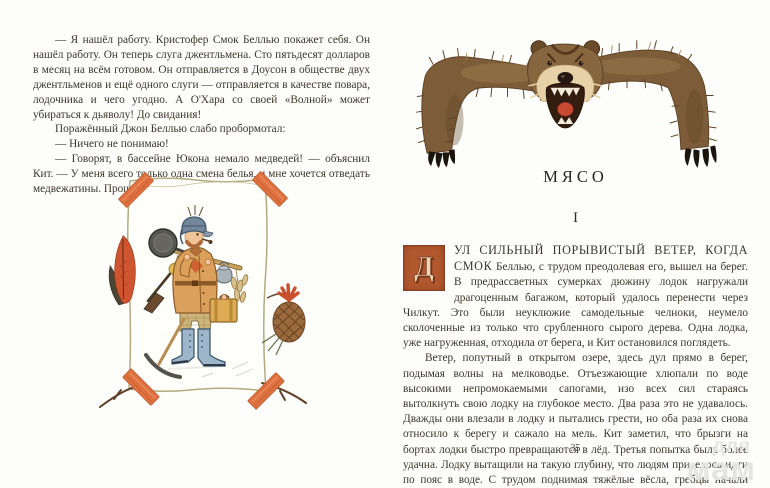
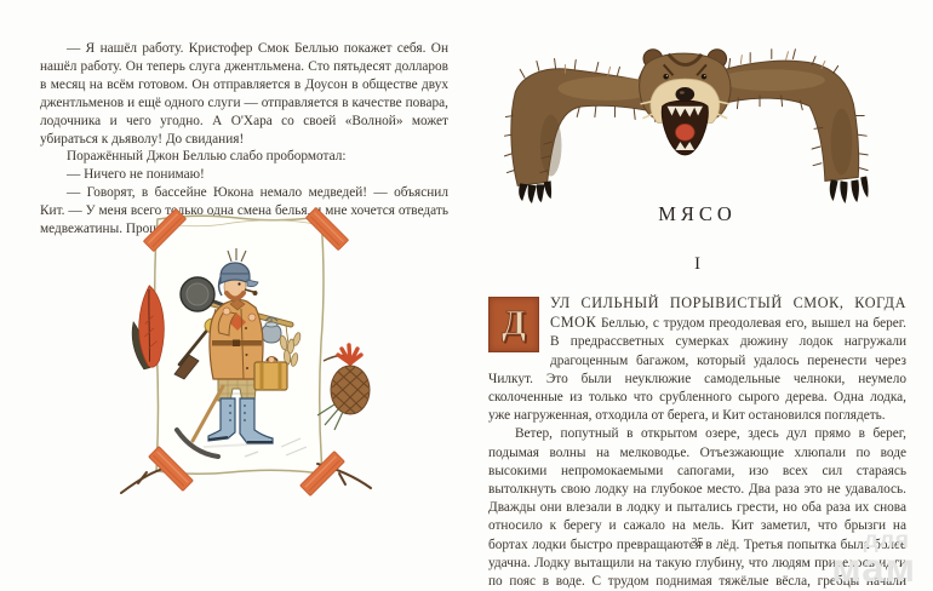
  — Я нашёл работу. Кристофер Смок Беллью покажет себя. Он нашёл работу. Он теперь слуга джентльмена. Сто пятьдесят долларов в месяц на всём готовом. Он отправляется в Доусон в обществе двух джентльменов и ещё одного слуги — отправляется в качестве повара, лодочника и чего угодно. А О'Хара со своей «Волной» может убираться к дьяволу! До свидания!
  Поражённый Джон Беллью слабо пробормотал:
  — Ничего не понимаю!
  — Говорят, в бассейне Юкона немало медведей! — объяснил Кит. — У меня всего тлько одна смена белья, мне хочется отведать медвежатины. Прощ
  МЯСО
  I
  Д
- УЛ СИЛЬНЫЙ ПОРЫВИСТЫЙ ВЕТЕР, КОГДА СМОК Беллью, с трудом преодолевая его, вышел на берег. В предрассветных сумерках дюжину лодок нагружали драгоценным багажом, который удалось перенести через Чилкут. Это были неуклюжие самодельные челноки, неумело сколоченные из только что срубленного сырого дерева. Одна лодка, уже нагруженная, отходила от берега, и Кит остановился поглядеть.
+ УЛ СИЛЬНЫЙ ПОРЫВИСТЫЙ СМОК, КОГДА СМОК Беллью, с трудом преодолевая его, вышел на берег. В предрассветных сумерках дюжину лодок нагружали драгоценным багажом, который удалось перенести через Чилкут. Это были неуклюжие самодельные челноки, неумело сколоченные из только что срубленного сырого дерева. Одна лодка, уже нагруженная, отходила от берега, и Кит остановился поглядеть.
  Ветер, попутный в открытом озере, здесь дул прямо в берег, подымая волны на мелководье. Отъезжающие хлюпали по воде высокими непромокаемыми сапогами, изо всех сил стараясь вытолкнуть свою лодку на глубокое место. Два раза это не удавалось. Дважды они влезали в лодку и пытались грести, но оба раза их снова относило к берегу и сажало на мель. Кит заметил, что брызги на бортах лодки быстро превращаются в лёд. Третья попытка была более удачна. Лодку вытащили на такую глубину, что людям привелось идти по пояс в воде. С трудом поднимая тяжёлые вёсла, гребцы начали
  35
  для
  мам
